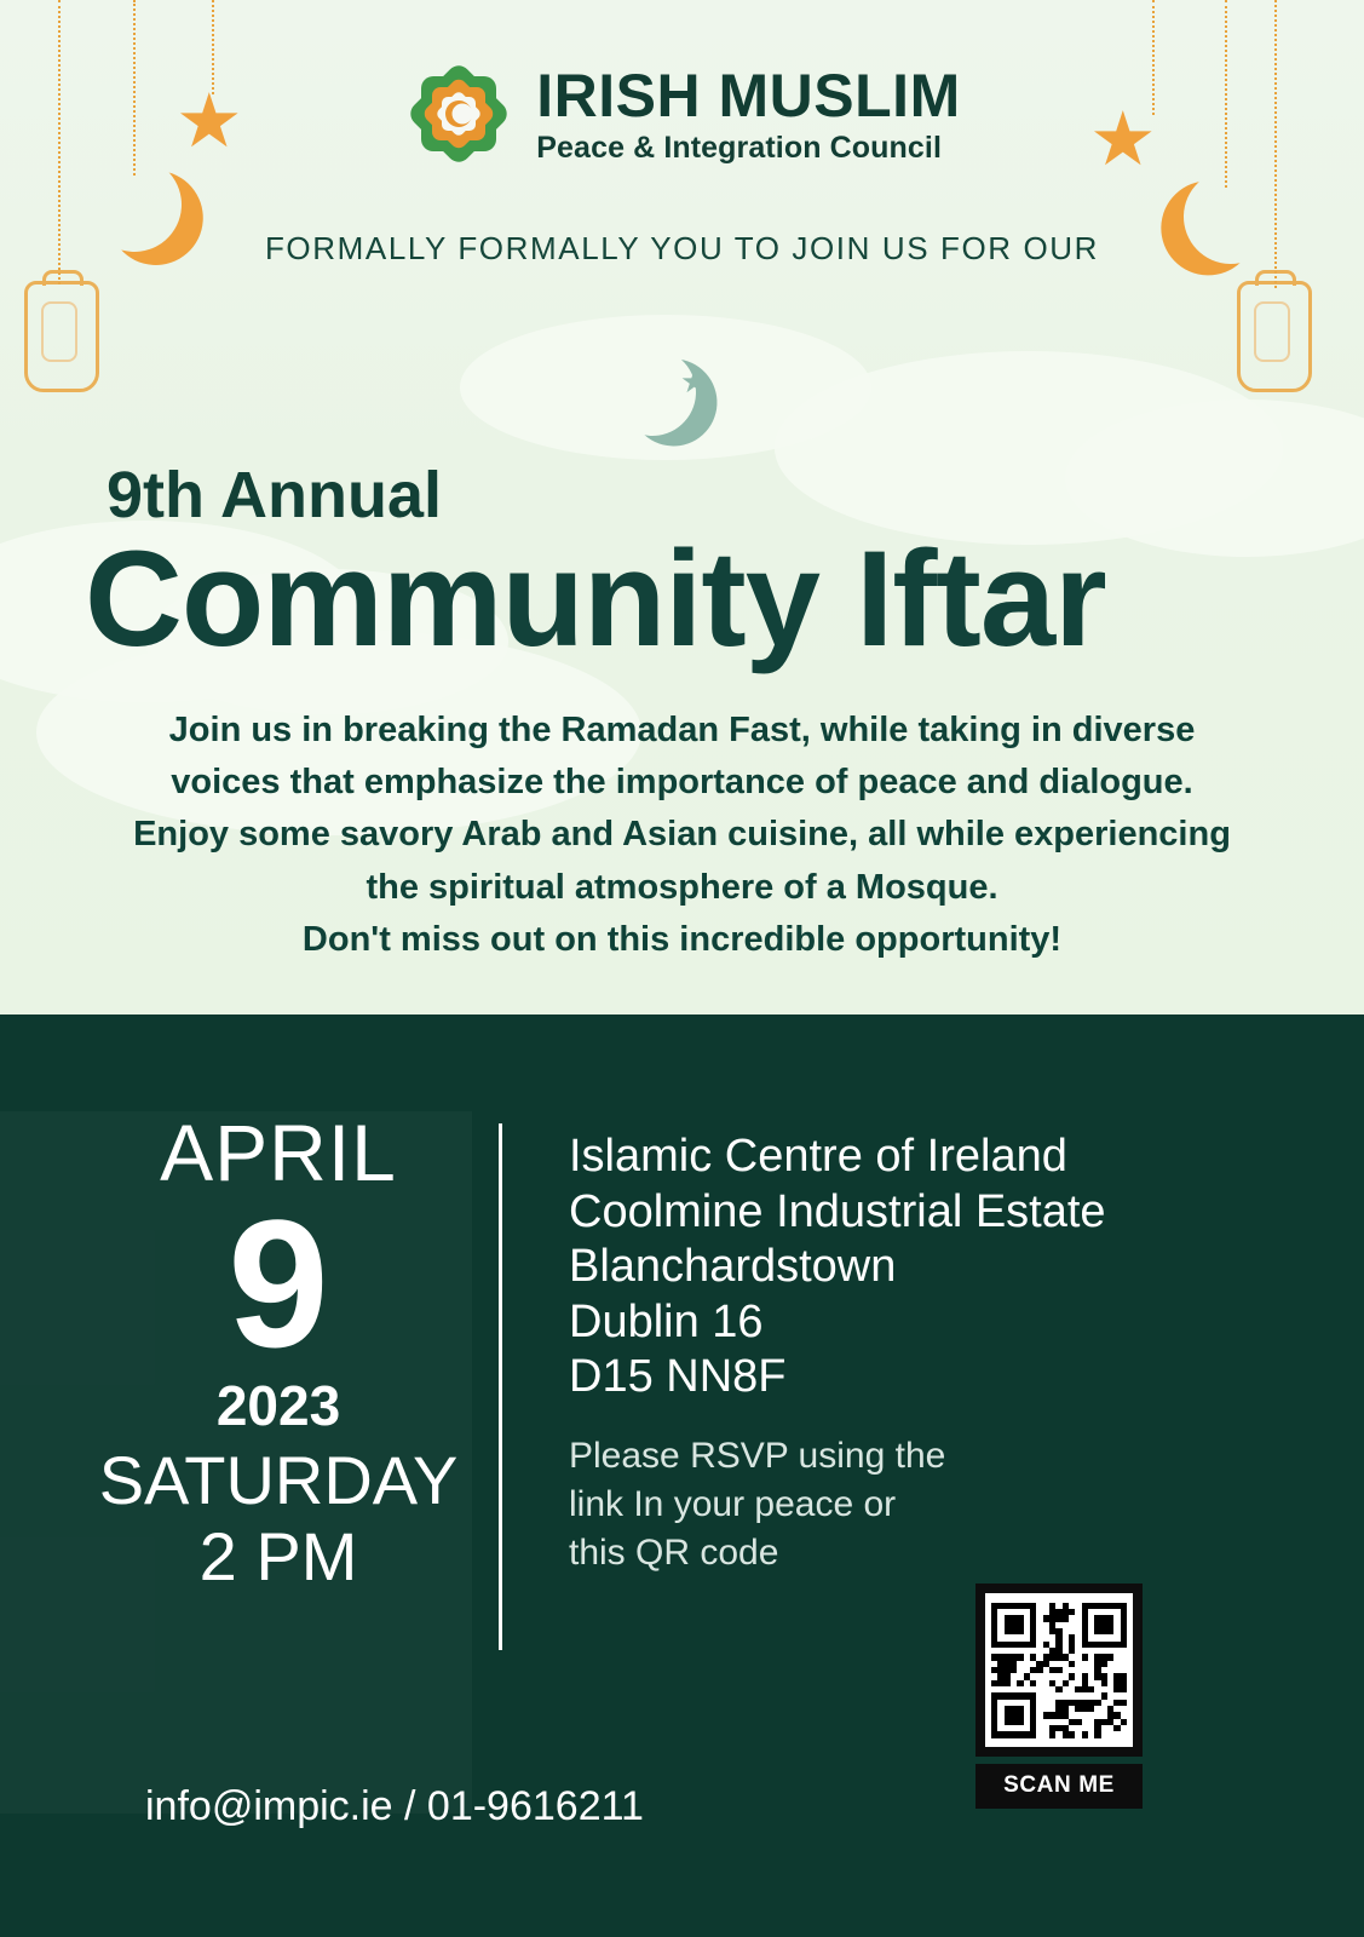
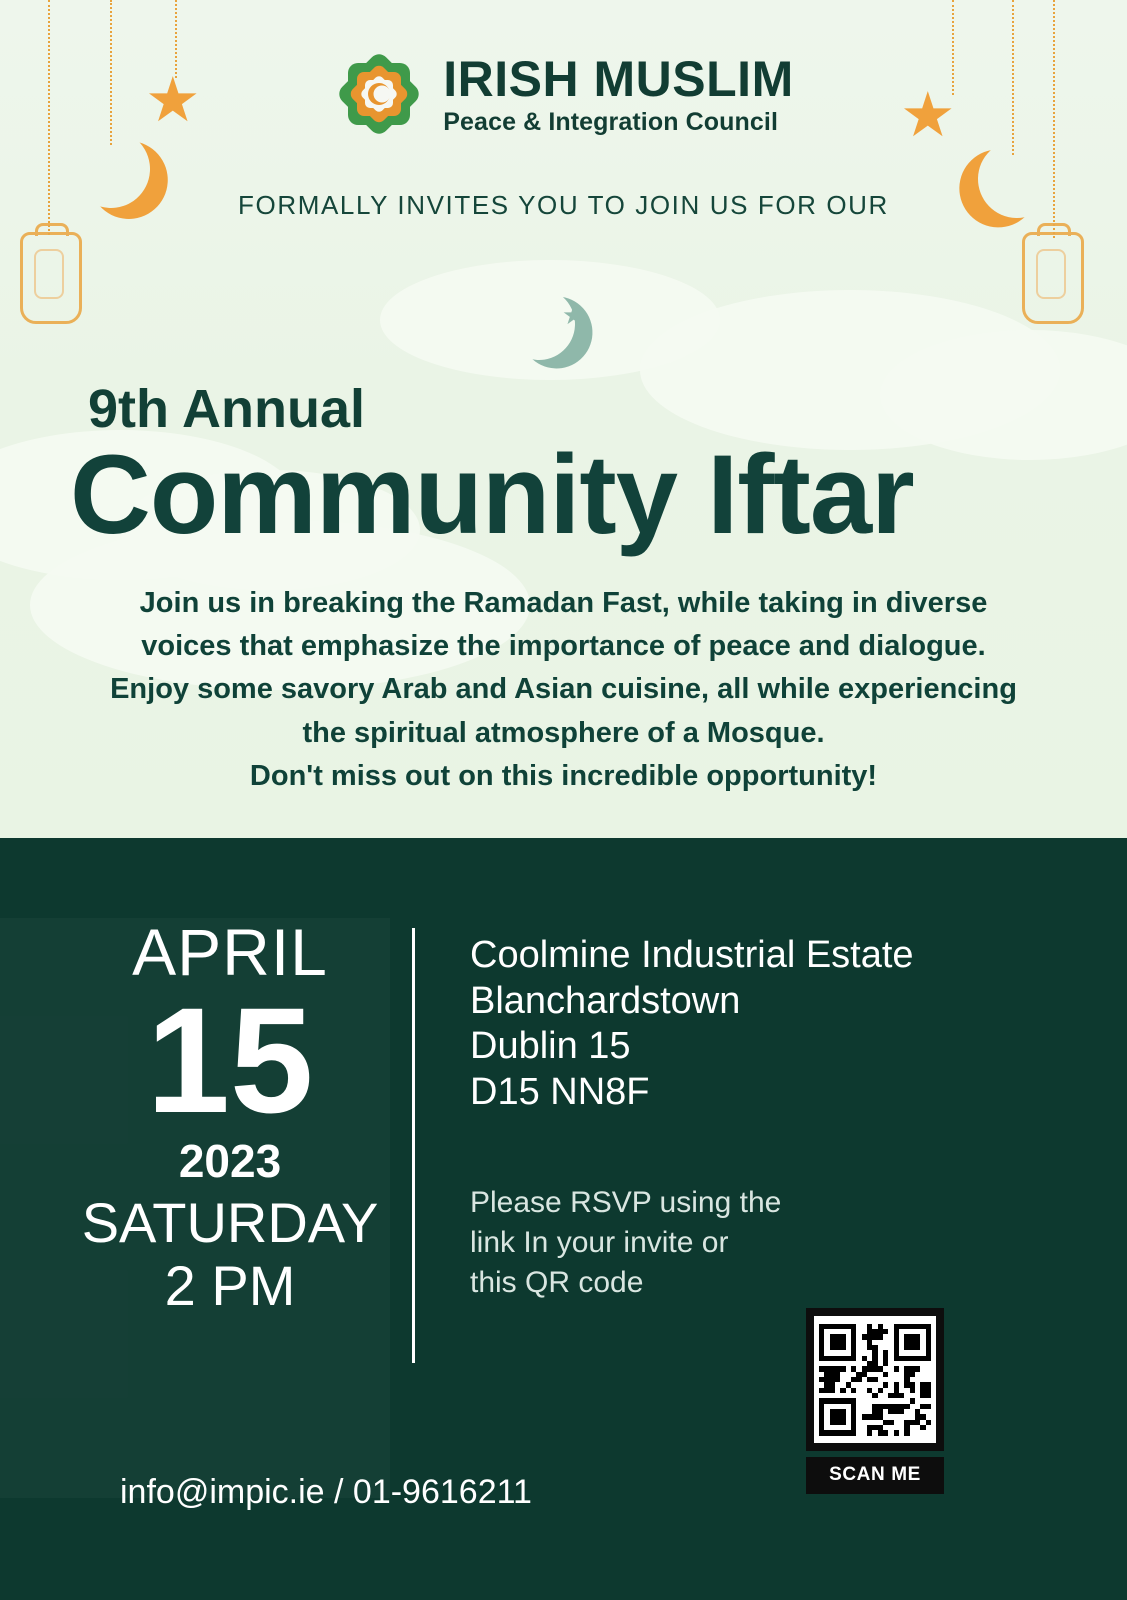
  ★
  ★
  IRISH MUSLIM
  Peace & Integration Council
- FORMALLY FORMALLY YOU TO JOIN US FOR OUR
+ FORMALLY INVITES YOU TO JOIN US FOR OUR
  ★
  9th Annual
  Community Iftar
  Join us in breaking the Ramadan Fast, while taking in diverse
  voices that emphasize the importance of peace and dialogue.
  Enjoy some savory Arab and Asian cuisine, all while experiencing
  the spiritual atmosphere of a Mosque.
  Don't miss out on this incredible opportunity!
  APRIL
- 9
+ 15
  2023
  SATURDAY
  2 PM
- Islamic Centre of Ireland
  Coolmine Industrial Estate
  Blanchardstown
- Dublin 16
+ Dublin 15
  D15 NN8F
  Please RSVP using the
- link In your peace or
+ link In your invite or
  this QR code
  SCAN ME
  info@impic.ie / 01-9616211
